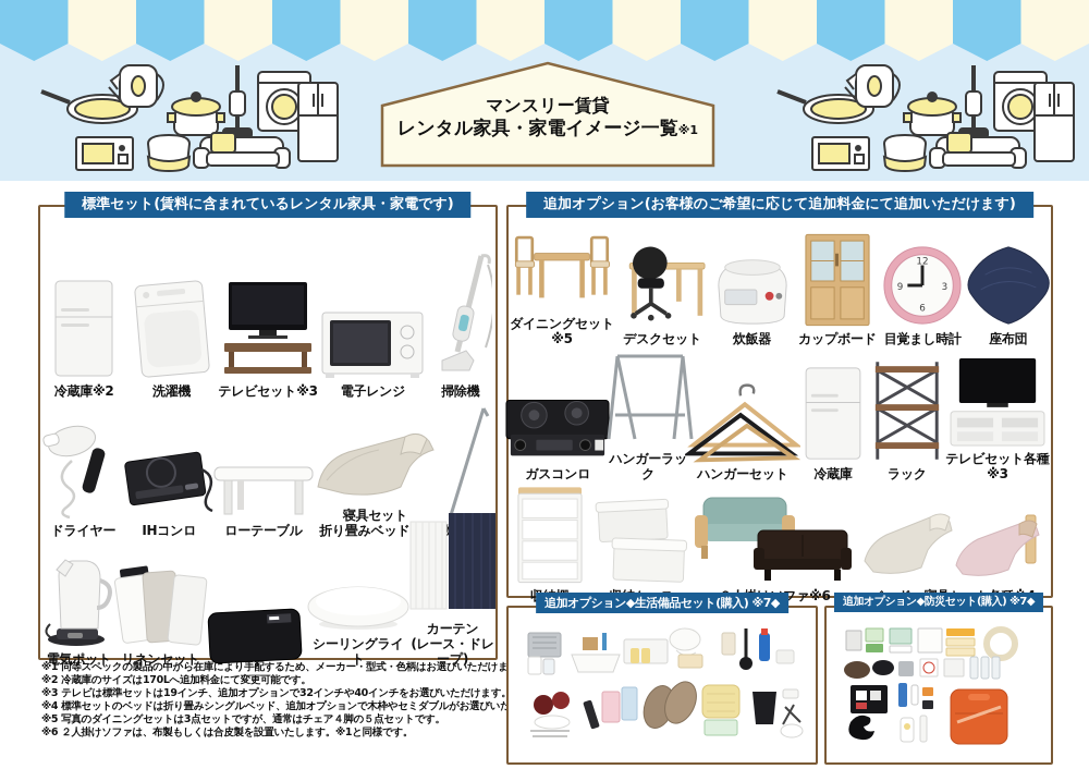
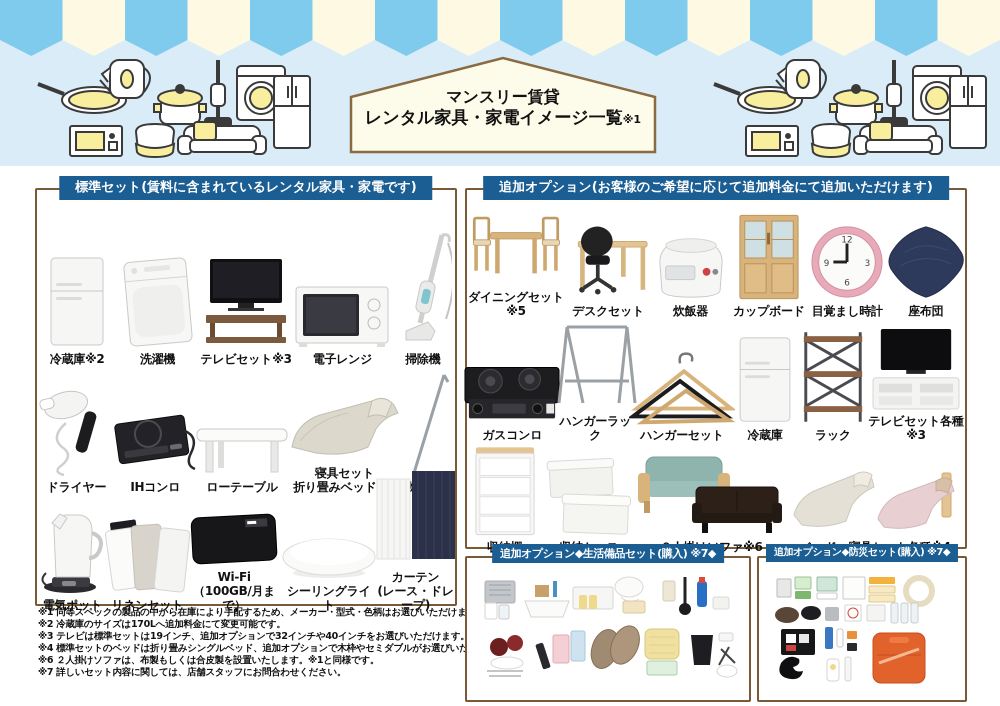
  マンスリー賃貸
  レンタル家具・家電イメージ一覧※1
  標準セット(賃料に含まれているレンタル家具・家電です)
  冷蔵庫※2
  洗濯機
  テレビセット※3
  電子レンジ
  掃除機
  ドライヤー
  IHコンロ
  ローテーブル
  寝具セット
  折り畳みベッド
  電気ポット
  リネンセット
+ Wi-Fi
+ （100GB/月まで）
  シーリングライト
  カーテン
  (レース・ドレープ)
  ※1 同等スペックの製品の中から在庫により手配するため、メーカー・型式・色柄はお選びいただけま
  ※2 冷蔵庫のサイズは170Lへ追加料金にて変更可能です。
  ※3 テレビは標準セットは19インチ、追加オプションで32インチや40インチをお選びいただけます
  ※4 標準セットのベッドは折り畳みシングルベッド、追加オプションで木枠やセミダブルがお選びいた
- ※5 写真のダイニングセットは3点セットですが、通常はチェア４脚の５点セットです。
  ※6 ２人掛けソファは、布製もしくは合皮製を設置いたします。※1と同様です。
+ ※7 詳しいセット内容に関しては、店舗スタッフにお問合わせください。
  追加オプション(お客様のご希望に応じて追加料金にて追加いただけます)
  ダイニングセット※5
  デスクセット
  炊飯器
  カップボード
  12
  3
  6
  9
  目覚まし時計
  座布団
  ガスコンロ
  ハンガーラック
  ハンガーセット
  冷蔵庫
  ラック
  テレビセット各種※3
  追加オプション◆生活備品セット(購入) ※7◆
  追加オプション◆防災セット(購入) ※7◆
